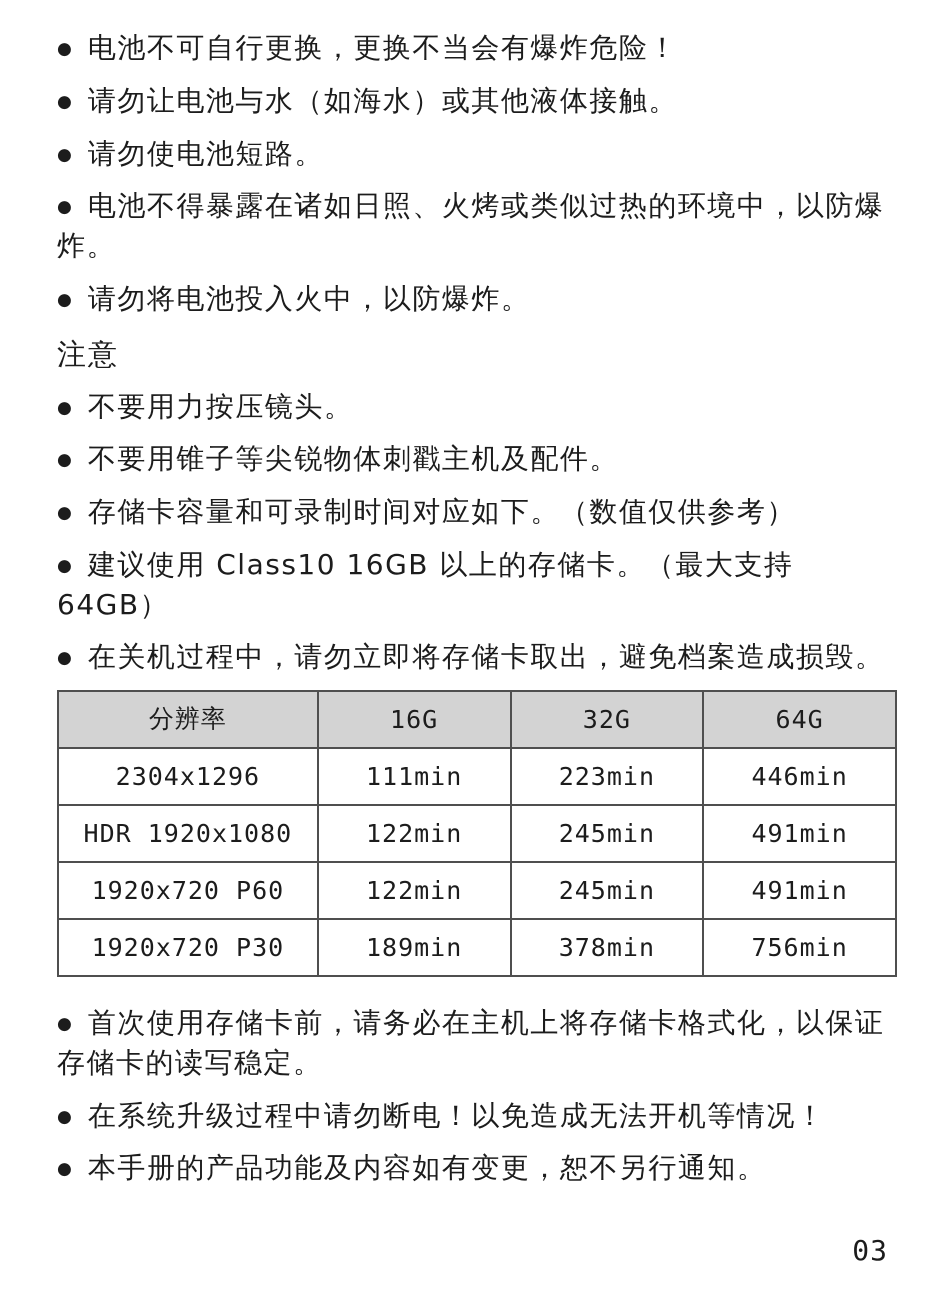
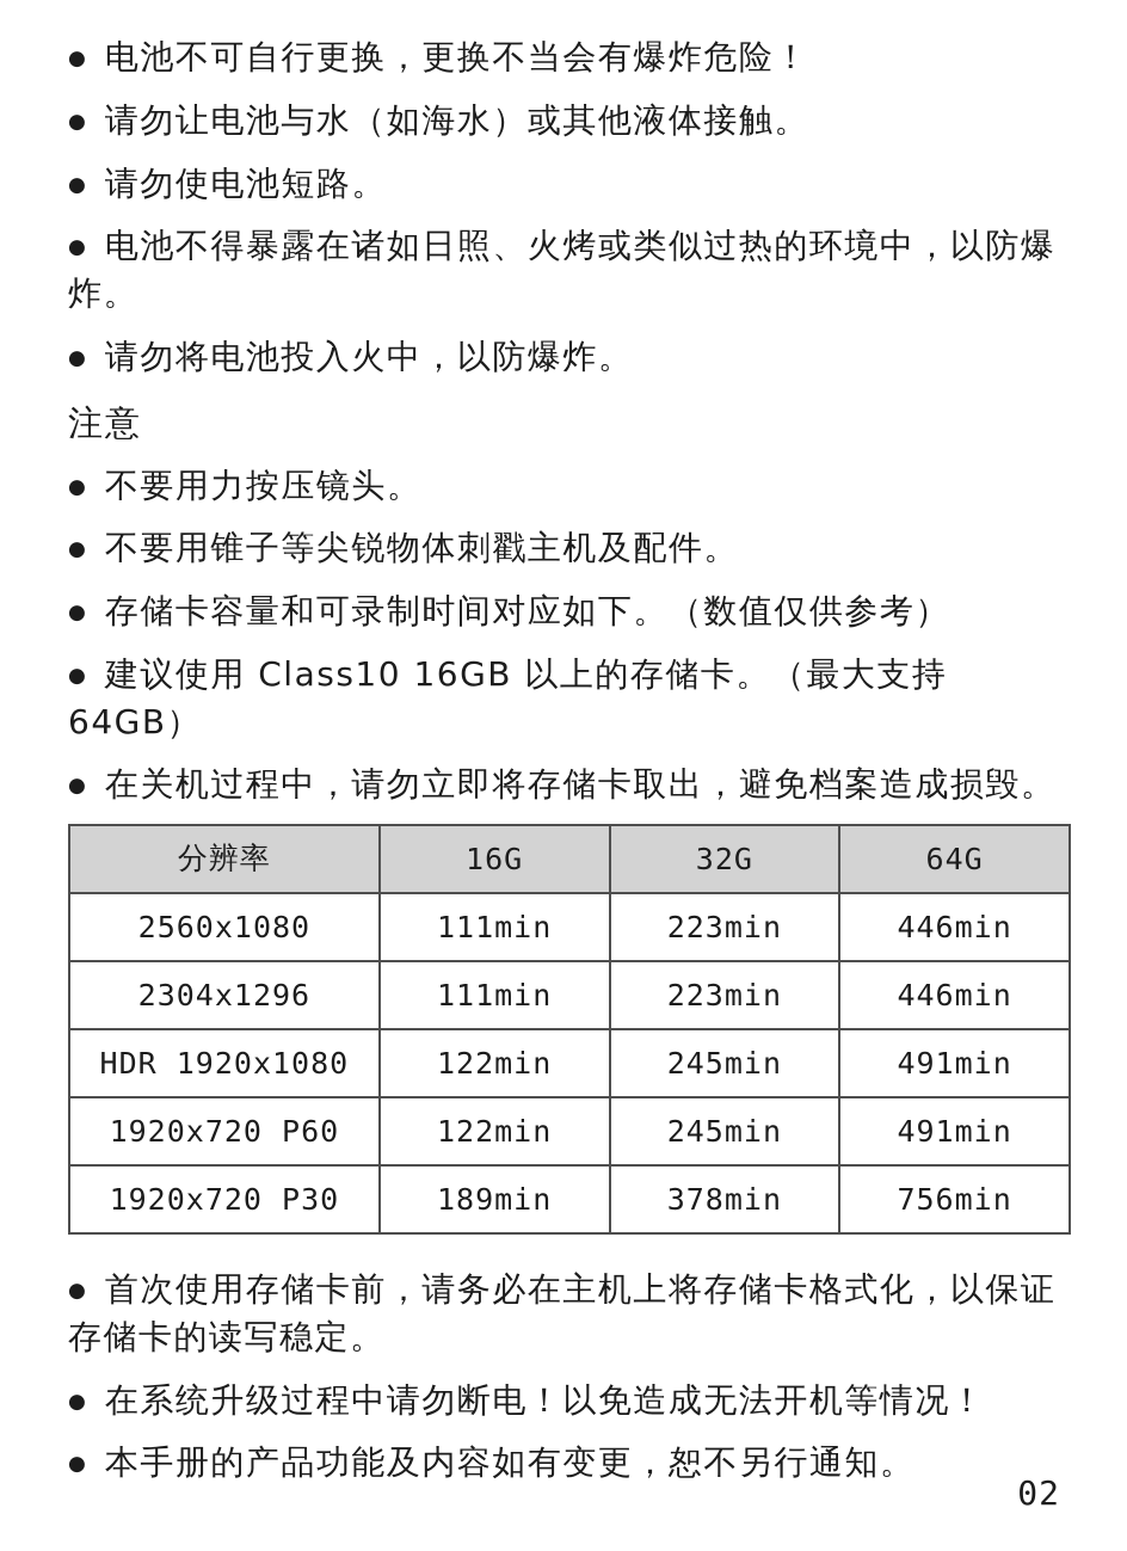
  电池不可自行更换，更换不当会有爆炸危险！
  请勿让电池与水（如海水）或其他液体接触。
  请勿使电池短路。
  电池不得暴露在诸如日照、火烤或类似过热的环境中，以防爆炸。
  请勿将电池投入火中，以防爆炸。
  注意
  不要用力按压镜头。
  不要用锥子等尖锐物体刺戳主机及配件。
  存储卡容量和可录制时间对应如下。（数值仅供参考）
  建议使用 Class10 16GB 以上的存储卡。（最大支持 64GB）
  在关机过程中，请勿立即将存储卡取出，避免档案造成损毁。
  分辨率	16G	32G	64G
+ 2560x1080	111min	223min	446min
  2304x1296	111min	223min	446min
  HDR 1920x1080	122min	245min	491min
  1920x720 P60	122min	245min	491min
  1920x720 P30	189min	378min	756min
  首次使用存储卡前，请务必在主机上将存储卡格式化，以保证存储卡的读写稳定。
  在系统升级过程中请勿断电！以免造成无法开机等情况！
  本手册的产品功能及内容如有变更，恕不另行通知。
- 03
+ 02
